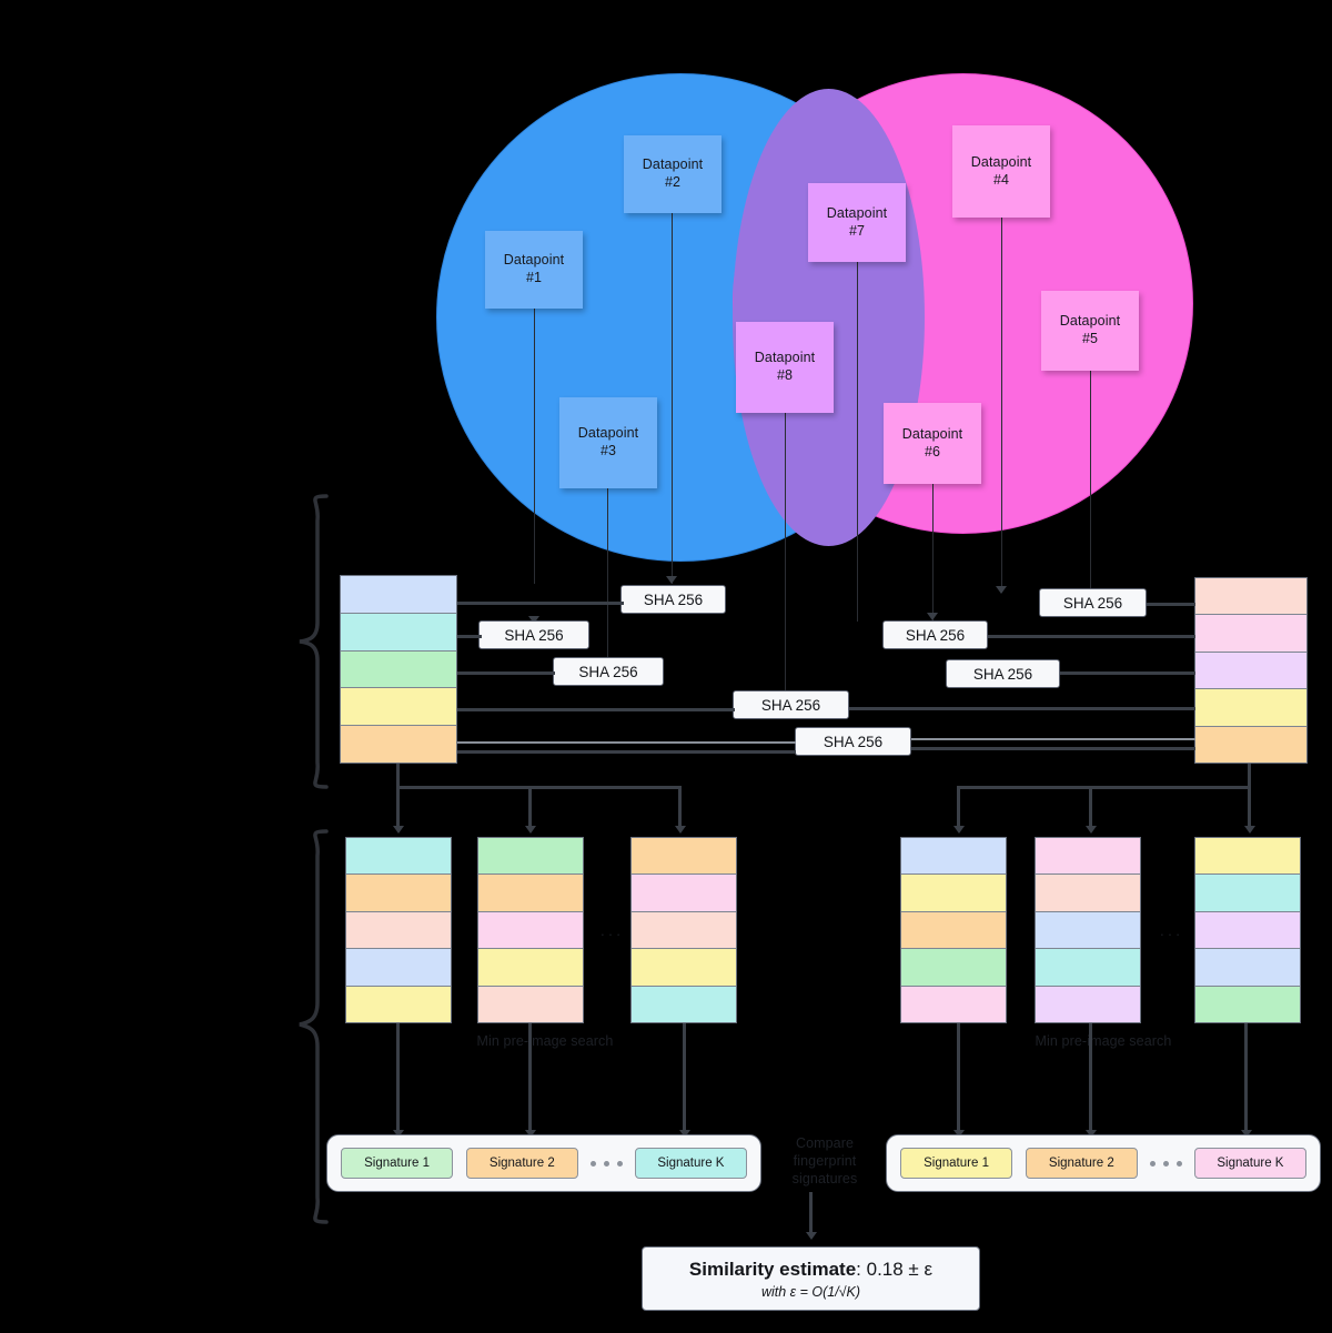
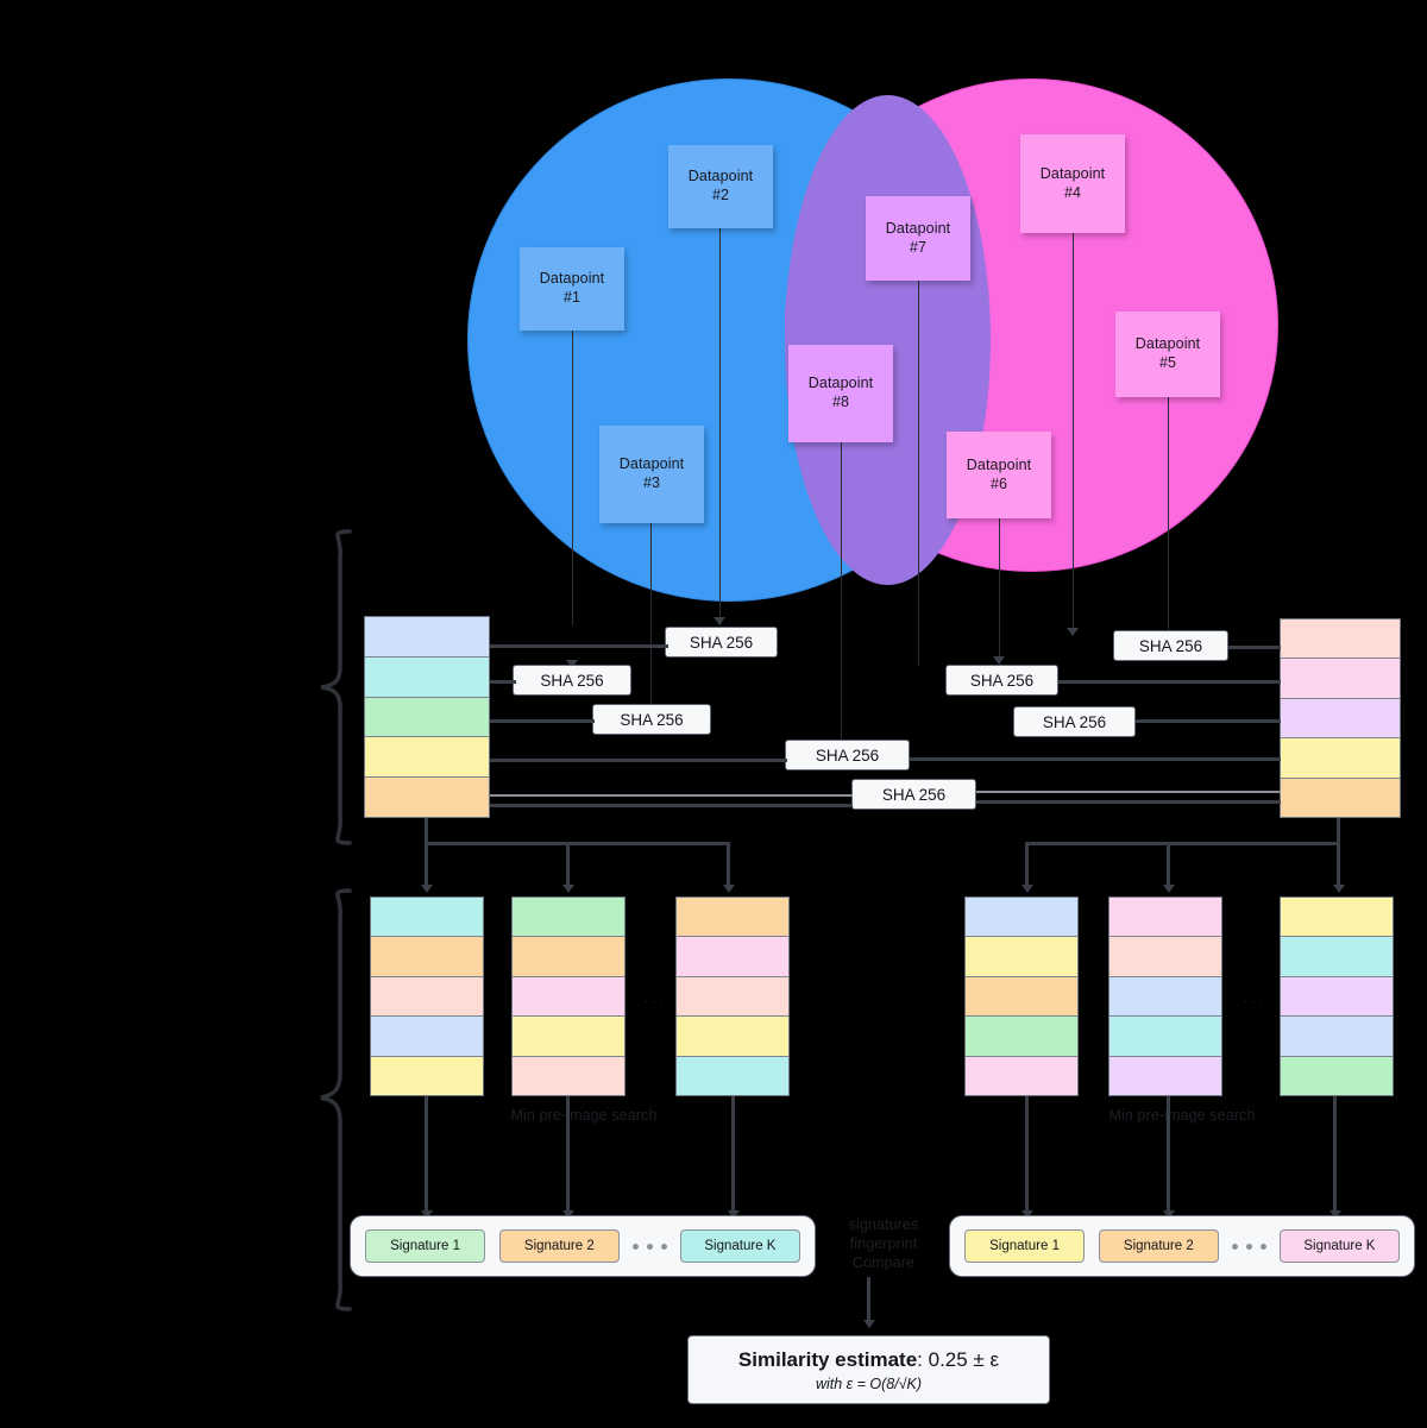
  Datapoint
  #1
  Datapoint
  #2
  Datapoint
  #3
  Datapoint
  #4
  Datapoint
  #5
  Datapoint
  #6
  Datapoint
  #7
  Datapoint
  #8
  SHA 256
  SHA 256
  SHA 256
  SHA 256
  SHA 256
  SHA 256
  SHA 256
  SHA 256
  . . .
  . . .
  Min pre-mage search
  Min pre-mage search
  Signature 1
  Signature 2
  Signature K
  Signature 1
  Signature 2
  Signature K
- Compare
+ signatures
  fingerprint
- signatures
+ Compare
- Similarity estimate: 0.18 ± ε
+ Similarity estimate: 0.25 ± ε
- with ε = O(1/√K)
+ with ε = O(8/√K)
